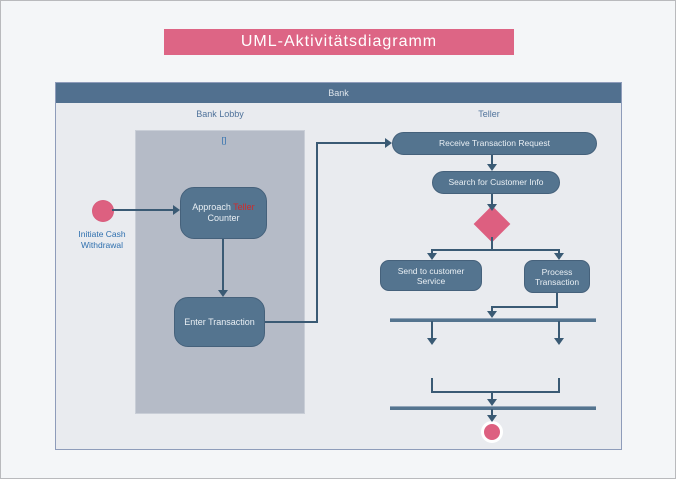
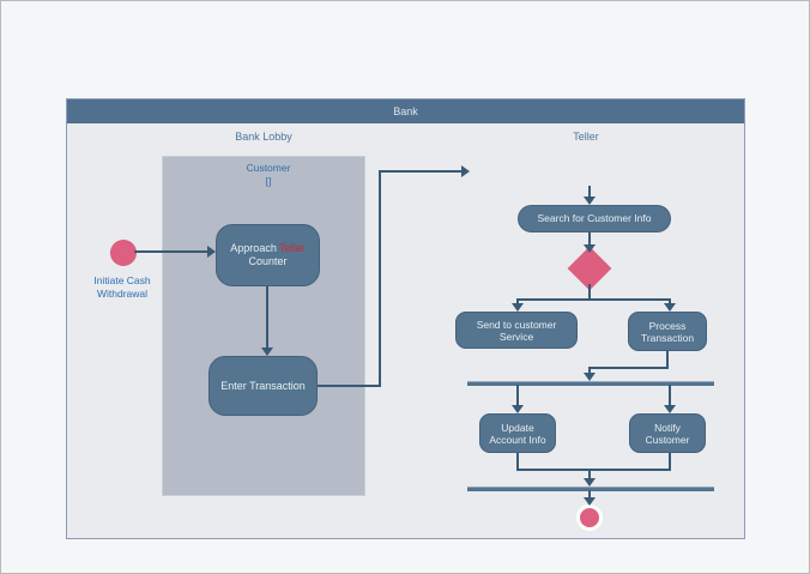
- UML-Aktivitätsdiagramm
  Bank
  Bank Lobby
  Teller
+ Customer
  []
  Initiate Cash Withdrawal
  Approach Teller Counter
  Enter Transaction
- Receive Transaction Request
  Search for Customer Info
  Send to customer Service
  Process Transaction
+ Update Account Info
+ Notify Customer
